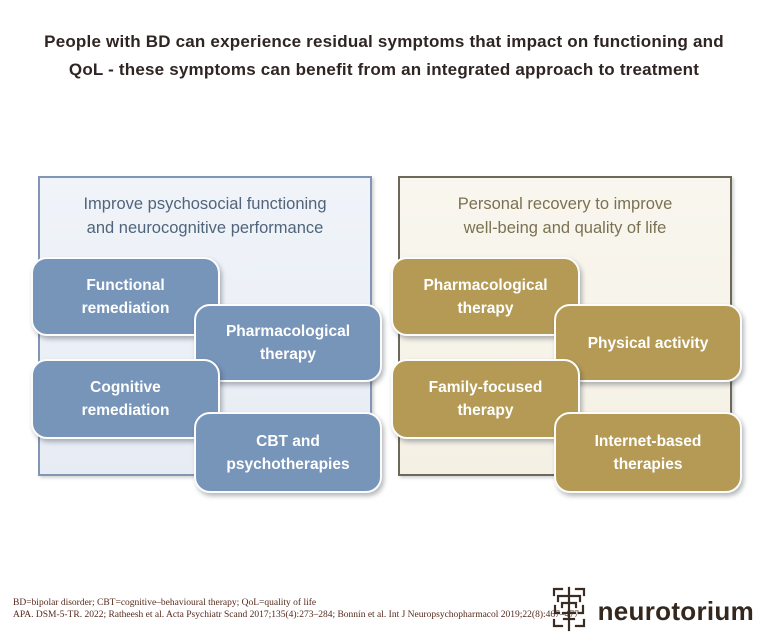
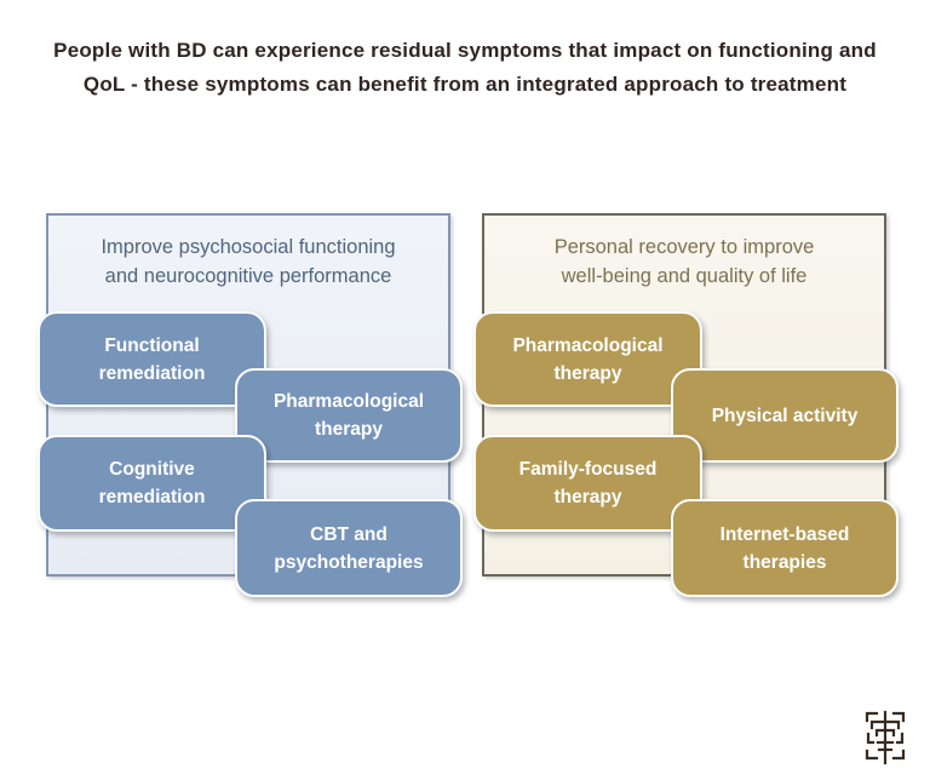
  People with BD can experience residual symptoms that impact on functioning and
  QoL - these symptoms can benefit from an integrated approach to treatment
  Improve psychosocial functioning
  and neurocognitive performance
  Personal recovery to improve
  well-being and quality of life
  Functional
  remediation
  Pharmacological
  therapy
  Cognitive
  remediation
  CBT and
  psychotherapies
  Pharmacological
  therapy
  Physical activity
  Family-focused
  therapy
  Internet-based
  therapies
- BD=bipolar disorder; CBT=cognitive–behavioural therapy; QoL=quality of life
- APA. DSM-5-TR. 2022; Ratheesh et al. Acta Psychiatr Scand 2017;135(4):273–284; Bonnín et al. Int J Neuropsychopharmacol 2019;22(8):467–477
- neurotorium
